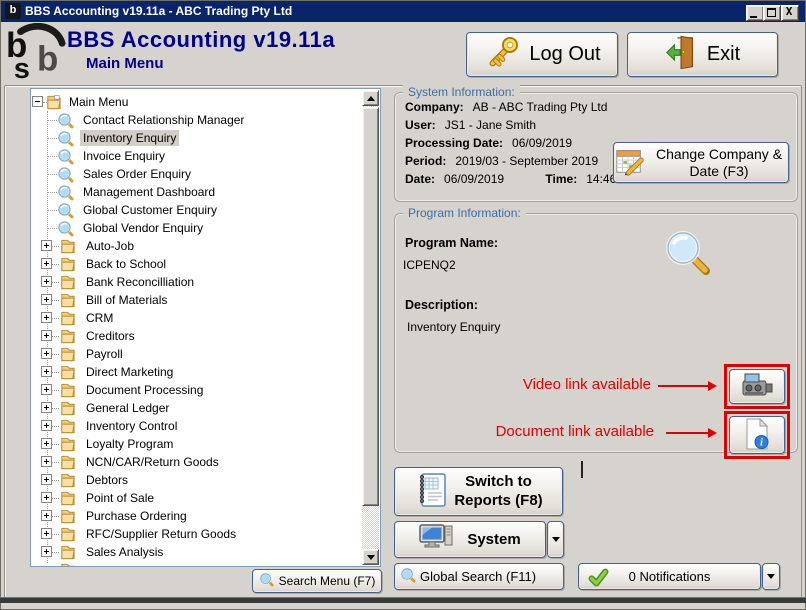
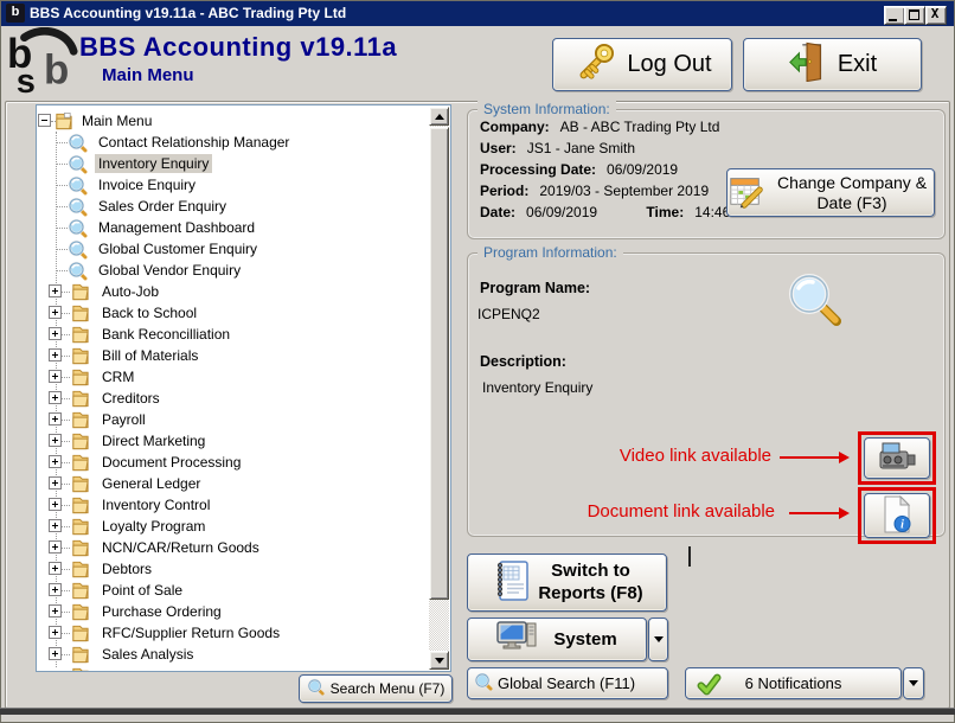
  b
  BBS Accounting v19.11a - ABC Trading Pty Ltd
  X
  b
  s
  b
  BBS Accounting v19.11a
  Main Menu
  Log Out
  Exit
  Main Menu
  Contact Relationship Manager
  Inventory Enquiry
  Invoice Enquiry
  Sales Order Enquiry
  Management Dashboard
  Global Customer Enquiry
  Global Vendor Enquiry
  Auto-Job
  Back to School
  Bank Reconcilliation
  Bill of Materials
  CRM
  Creditors
  Payroll
  Direct Marketing
  Document Processing
  General Ledger
  Inventory Control
  Loyalty Program
  NCN/CAR/Return Goods
  Debtors
  Point of Sale
  Purchase Ordering
  RFC/Supplier Return Goods
  Sales Analysis
  Search Menu (F7)
  System Information:
  Company: AB - ABC Trading Pty Ltd
  User: JS1 - Jane Smith
  Processing Date: 06/09/2019
  Period: 2019/03 - September 2019
  Date: 06/09/2019 Time: 14:4
  Change Company & Date (F3)
  Program Information:
  Program Name:
  ICPENQ2
  Description:
  Inventory Enquiry
  Video link available
  Document link available
  i
  Switch to
  Reports (F8)
  System
  Global Search (F11)
- 0 Notifications
+ 6 Notifications
